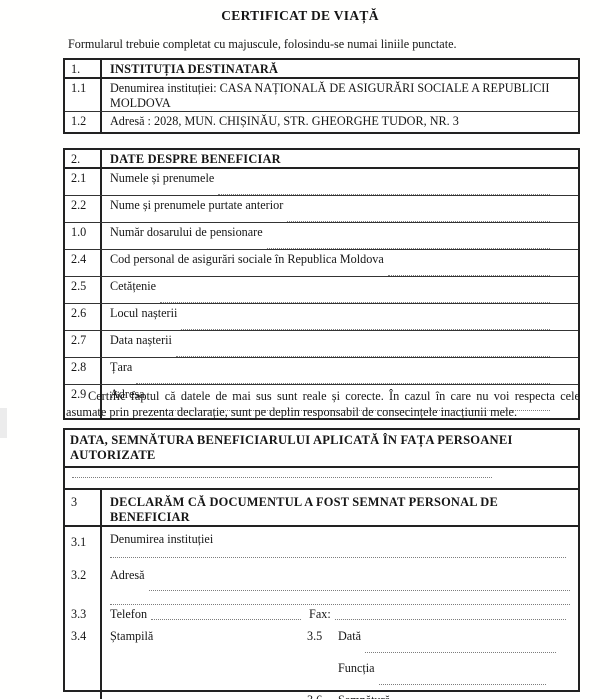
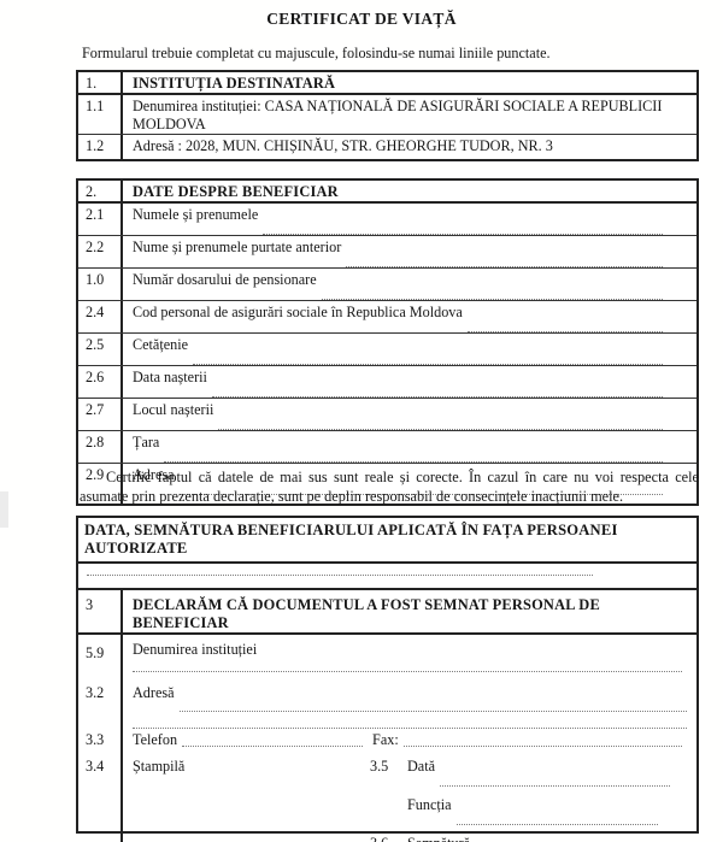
  CERTIFICAT DE VIAȚĂ
  Formularul trebuie completat cu majuscule, folosindu-se numai liniile punctate.
  1.
  INSTITUȚIA DESTINATARĂ
  1.1
  Denumirea instituției: CASA NAȚIONALĂ DE ASIGURĂRI SOCIALE A REPUBLICII MOLDOVA
  1.2
  Adresă : 2028, MUN. CHIȘINĂU, STR. GHEORGHE TUDOR, NR. 3
  2.
  DATE DESPRE BENEFICIAR
  2.1
  Numele și prenumele
  2.2
  Nume și prenumele purtate anterior
  1.0
  Număr dosarului de pensionare
  2.4
  Cod personal de asigurări sociale în Republica Moldova
  2.5
  Cetățenie
  2.6
- Locul nașterii
+ Data nașterii
  2.7
- Data nașterii
+ Locul nașterii
  2.8
  Țara
  2.9
  Adresa
  Certific faptul că datele de mai sus sunt reale și corecte. În cazul în care nu voi respecta cele asumate prin prezenta declarație, sunt pe deplin responsabil de consecințele inacțiunii mele.
  DATA, SEMNĂTURA BENEFICIARULUI APLICATĂ ÎN FAȚA PERSOANEI AUTORIZATE
  3
  DECLARĂM CĂ DOCUMENTUL A FOST SEMNAT PERSONAL DE BENEFICIAR
- 3.1
+ 5.9
  Denumirea instituției
  3.2
  Adresă
  3.3
  Telefon
  Fax:
  3.4
  Ștampilă
  3.5
  Dată
  Funcția
